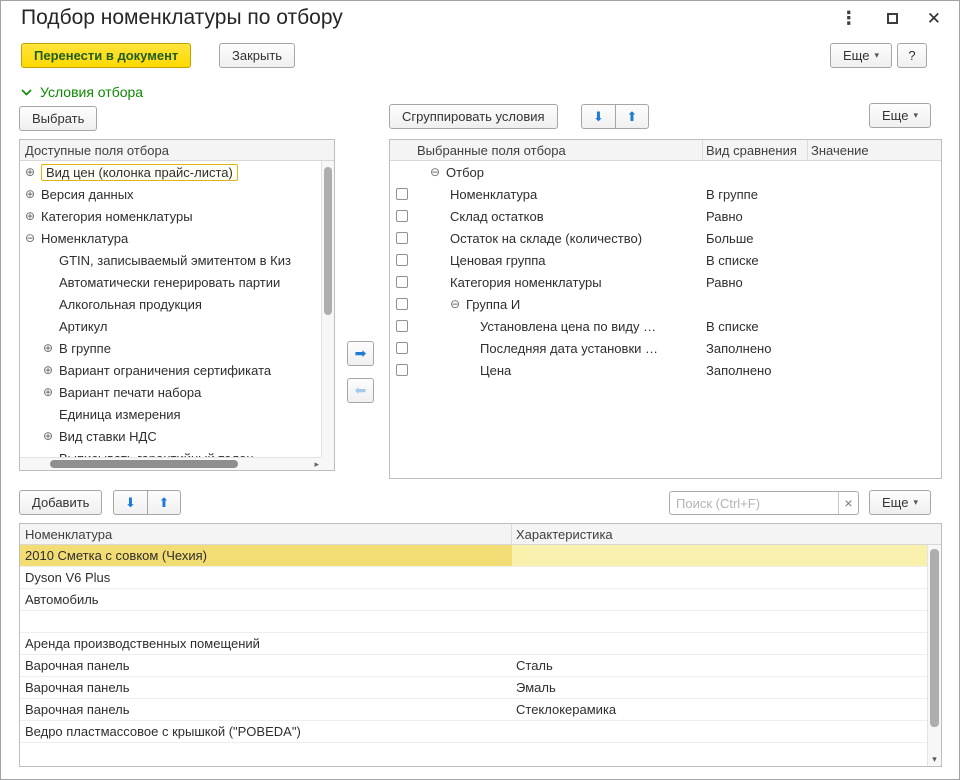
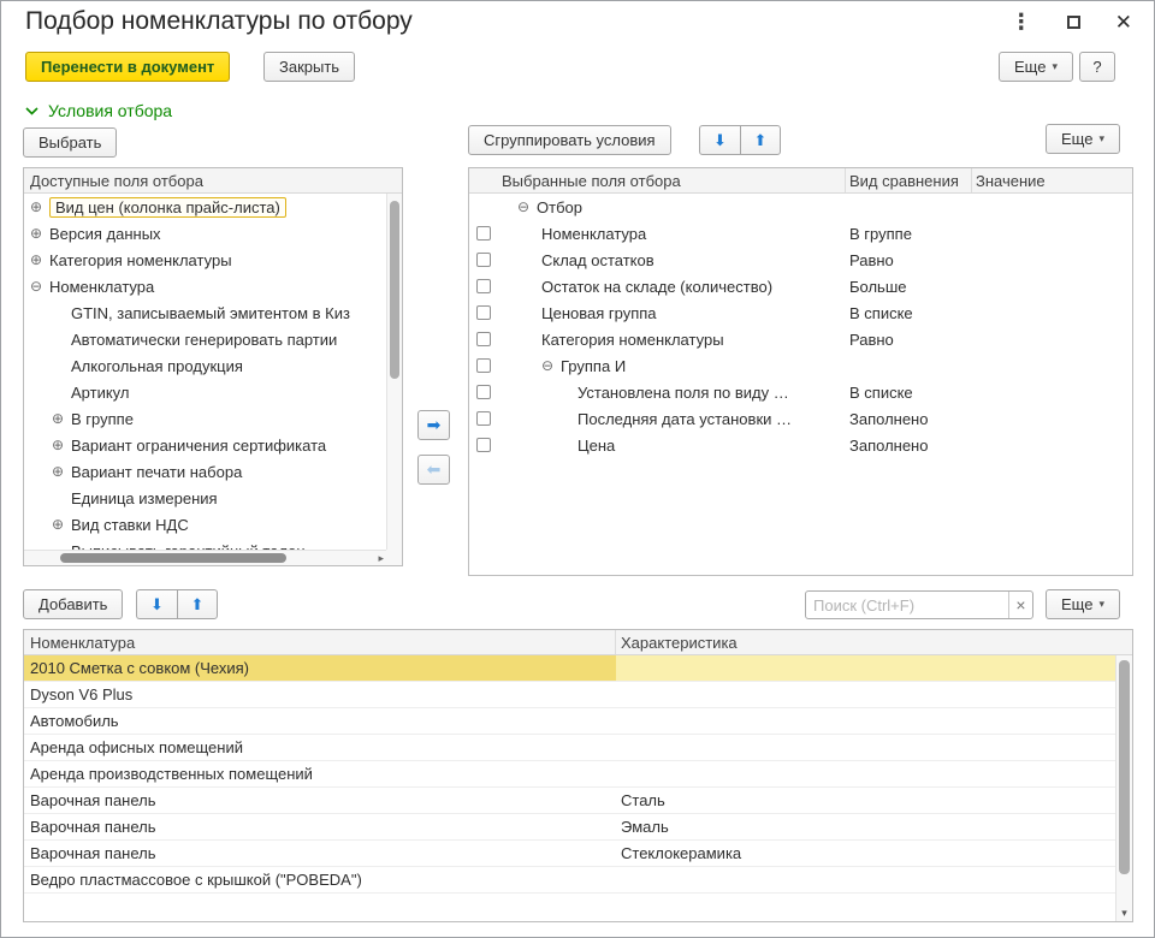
  Подбор номенклатуры по отбору
  ⋮
  ✕
  Перенести в документ
  Закрыть
  Еще
  ▾
  ?
  Условия отбора
  Выбрать
  Доступные поля отбора
  ⊕
  Вид цен (колонка прайс-листа)
  ⊕
  Версия данных
  ⊕
  Категория номенклатуры
  ⊖
  Номенклатура
  GTIN, записываемый эмитентом в Киз
  Автоматически генерировать партии
  Алкогольная продукция
  Артикул
  ⊕
  В группе
  ⊕
  Вариант ограничения сертификата
  ⊕
  Вариант печати набора
  Единица измерения
  ⊕
  Вид ставки НДС
  ▸
  ➡
  ⬅
  Сгруппировать условия
  ⬇
  ⬆
  Еще
  ▾
  Выбранные поля отбора
  Вид сравнения
  Значение
  ⊖
  Отбор
  Номенклатура
  В группе
  Склад остатков
  Равно
  Остаток на складе (количество)
  Больше
  Ценовая группа
  В списке
  Категория номенклатуры
  Равно
  ⊖
  Группа И
- Установлена цена по виду …
+ Установлена поля по виду …
  В списке
  Последняя дата установки …
  Заполнено
  Цена
  Заполнено
  Добавить
  ⬇
  ⬆
  Поиск (Ctrl+F)
  ×
  Еще
  ▾
  Номенклатура
  Характеристика
  2010 Сметка с совком (Чехия)
  Dyson V6 Plus
  Автомобиль
+ Аренда офисных помещений
  Аренда производственных помещений
  Варочная панель
  Сталь
  Варочная панель
  Эмаль
  Варочная панель
  Стеклокерамика
  Ведро пластмассовое с крышкой ("POBEDA")
  ▾
